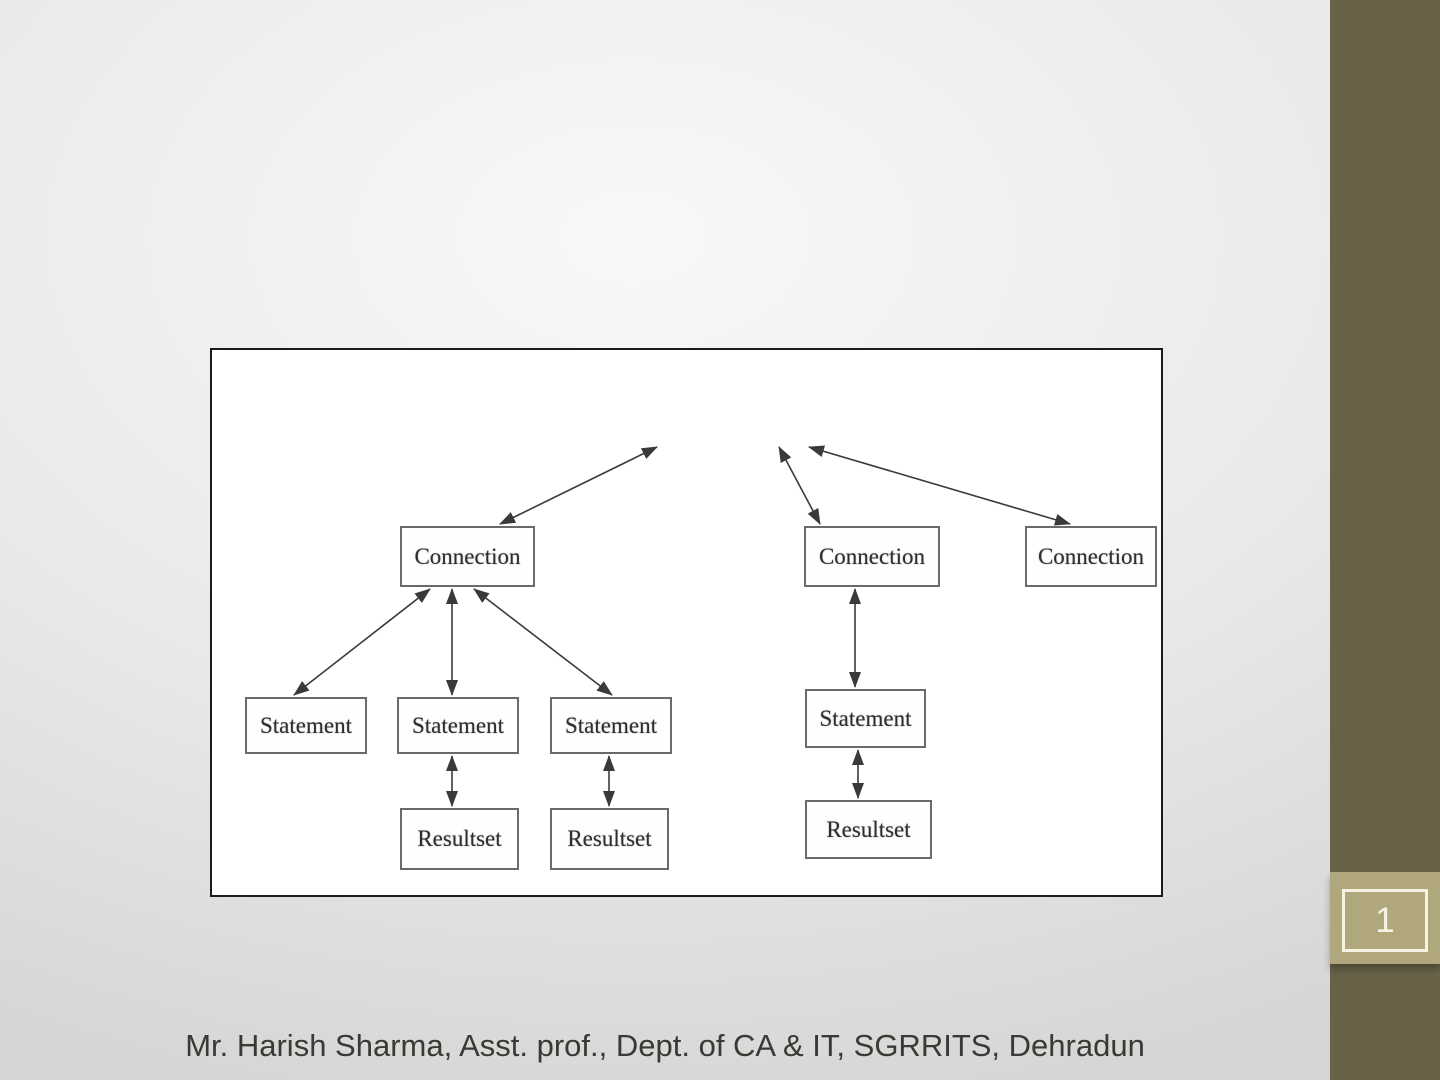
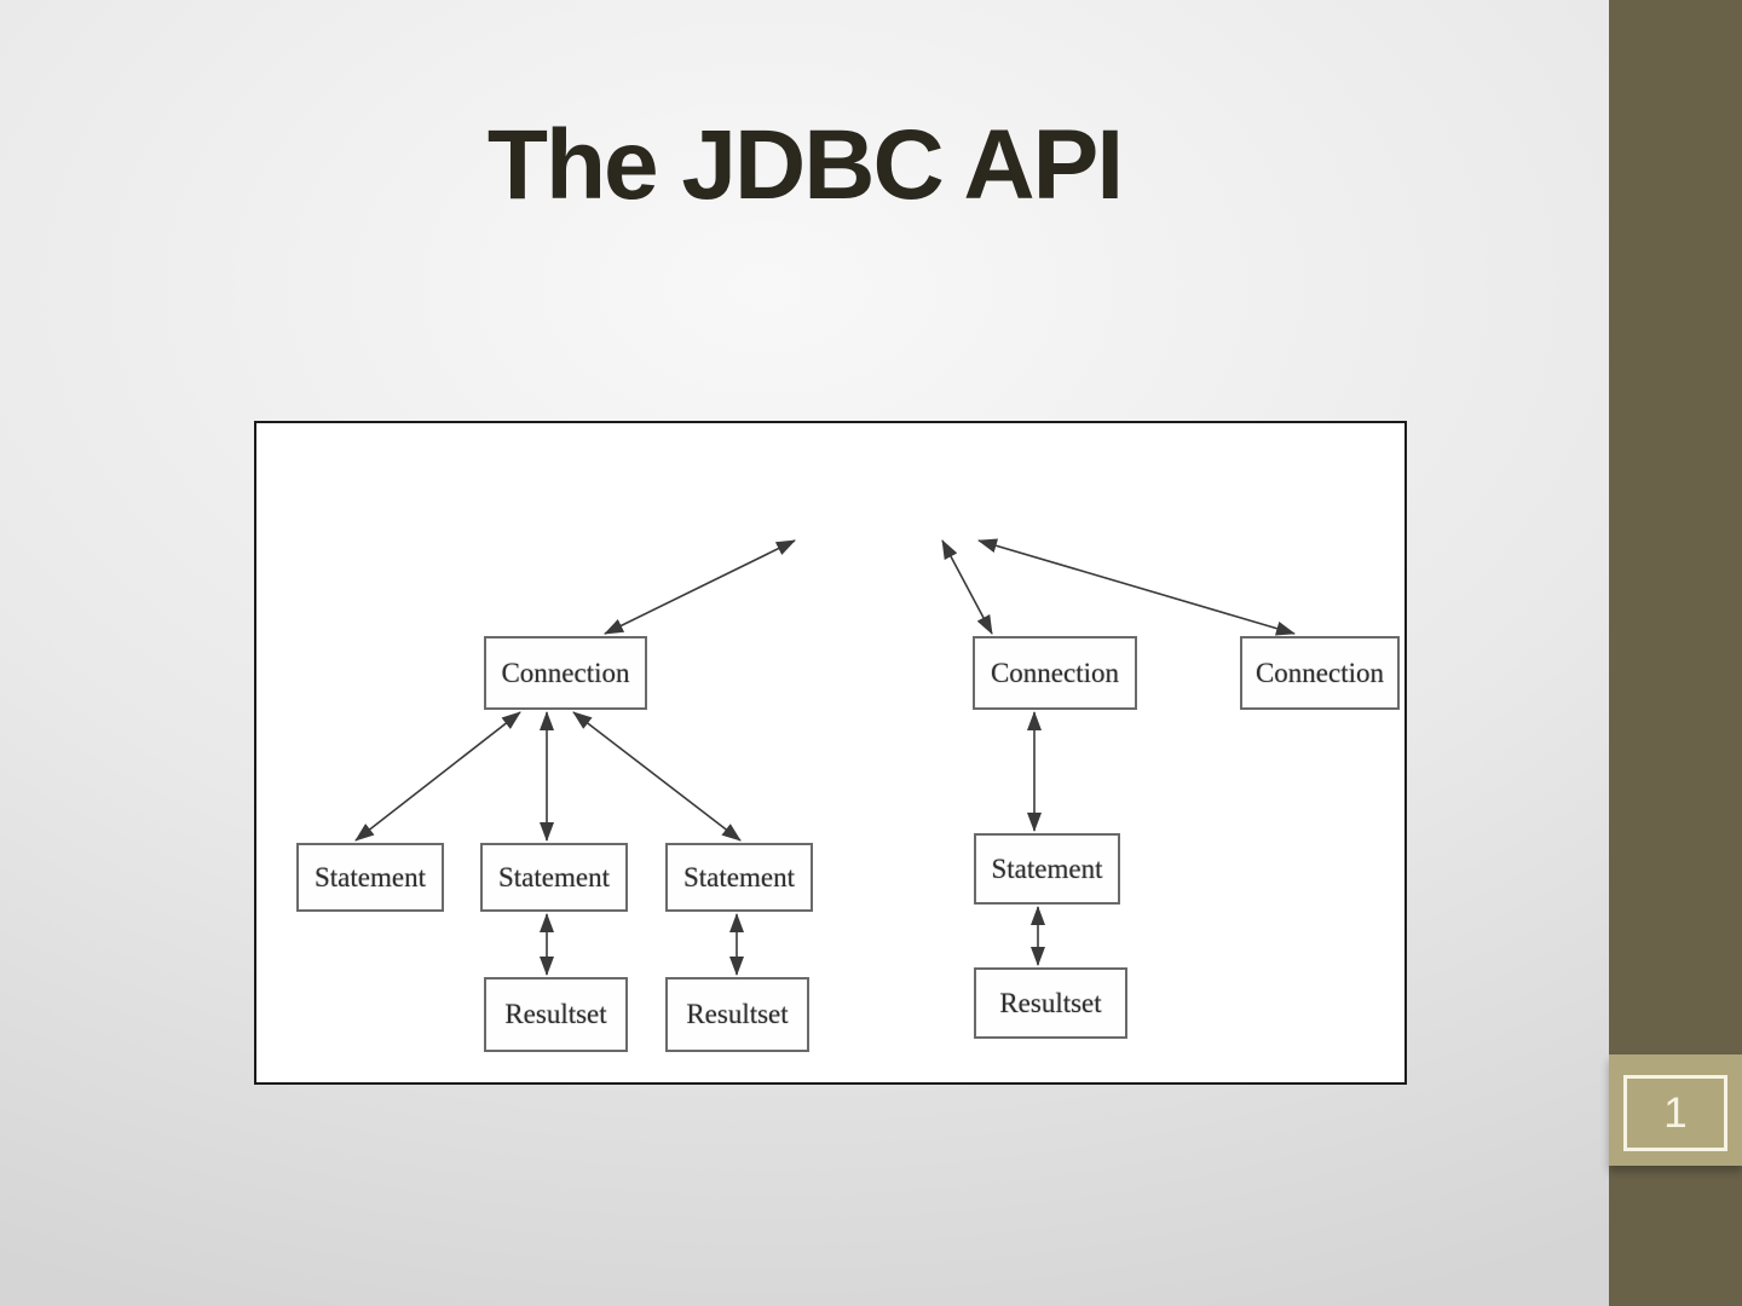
+ The JDBC API
  Connection
  Connection
  Connection
  Statement
  Statement
  Statement
  Statement
  Resultset
  Resultset
  Resultset
- Mr. Harish Sharma, Asst. prof., Dept. of CA & IT, SGRRITS, Dehradun
  1
